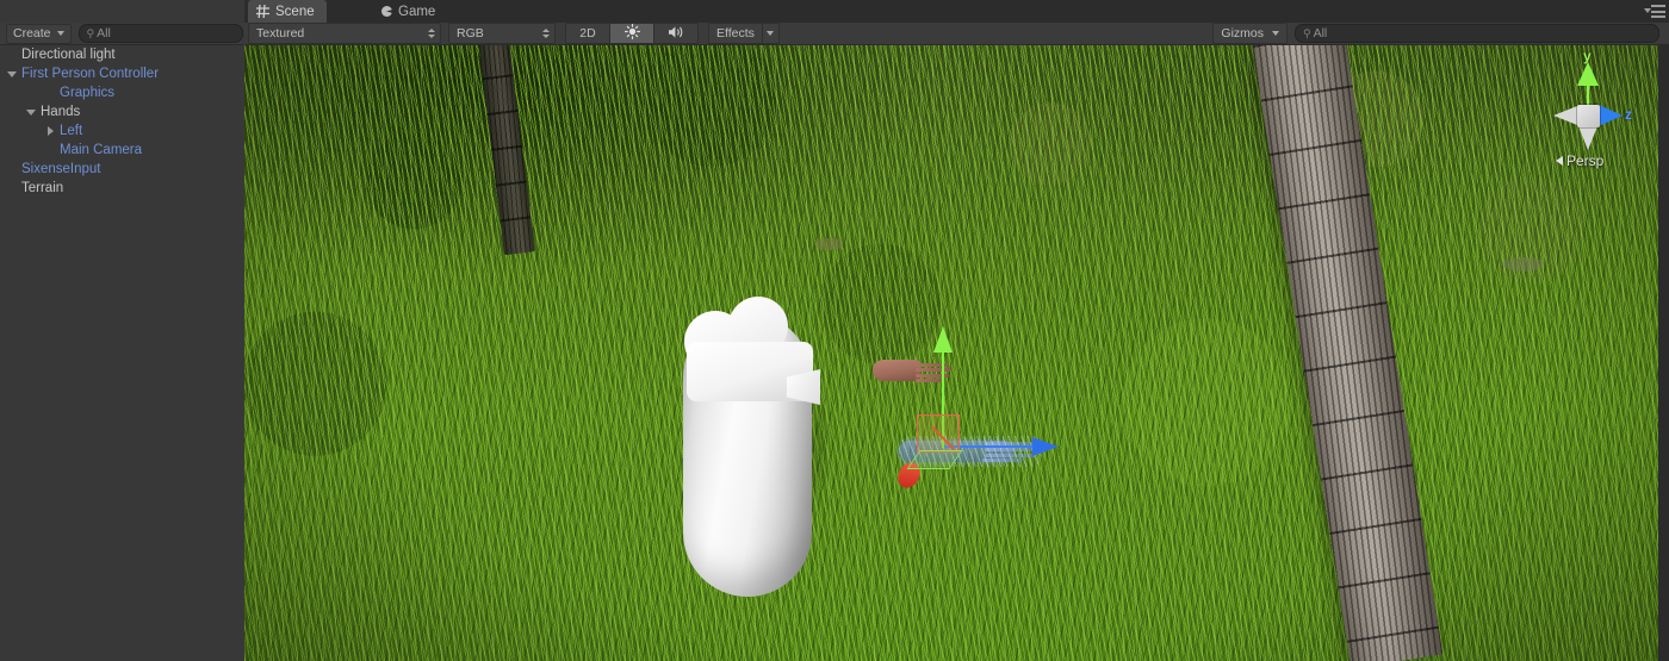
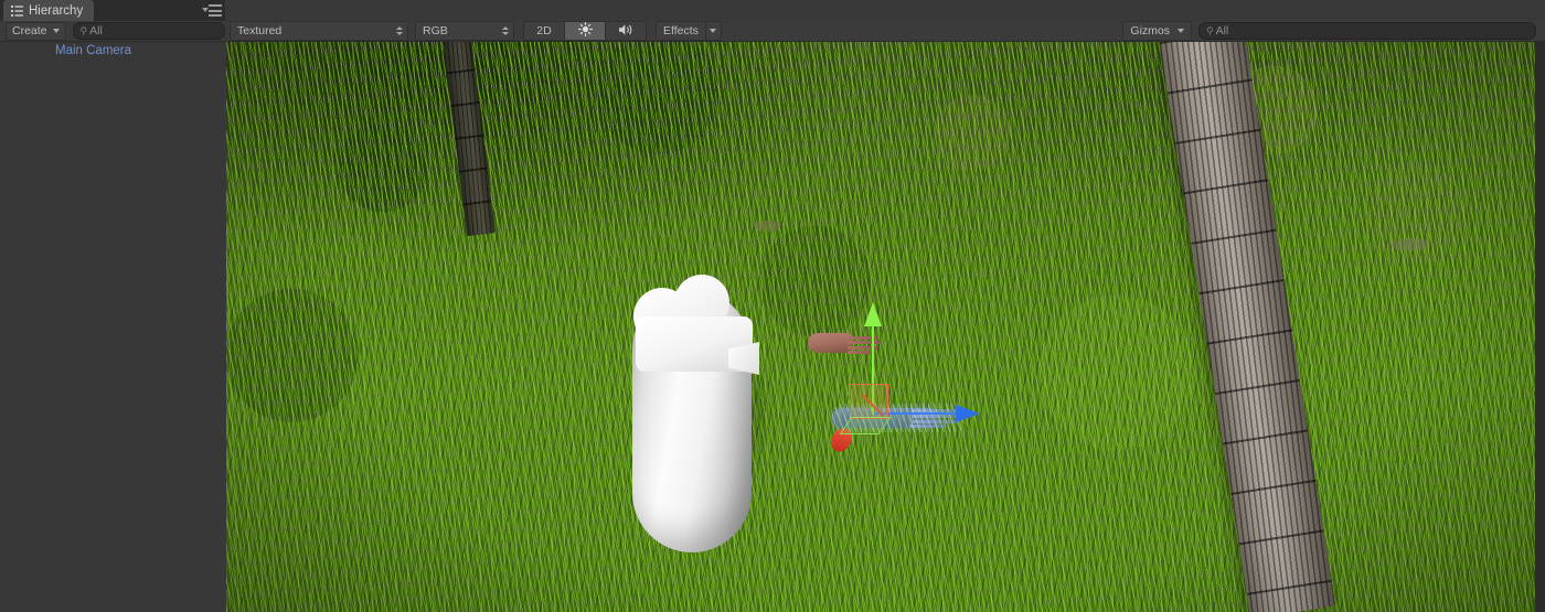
+ Hierarchy
  Create
  ⚲
  All
- Directional light
- First Person Controller
- Graphics
- Hands
- Left
  Main Camera
- SixenseInput
- Terrain
- Scene
- Game
  Textured
  RGB
  2D
  Effects
  Gizmos
  ⚲
  All
- y
- z
- Persp
